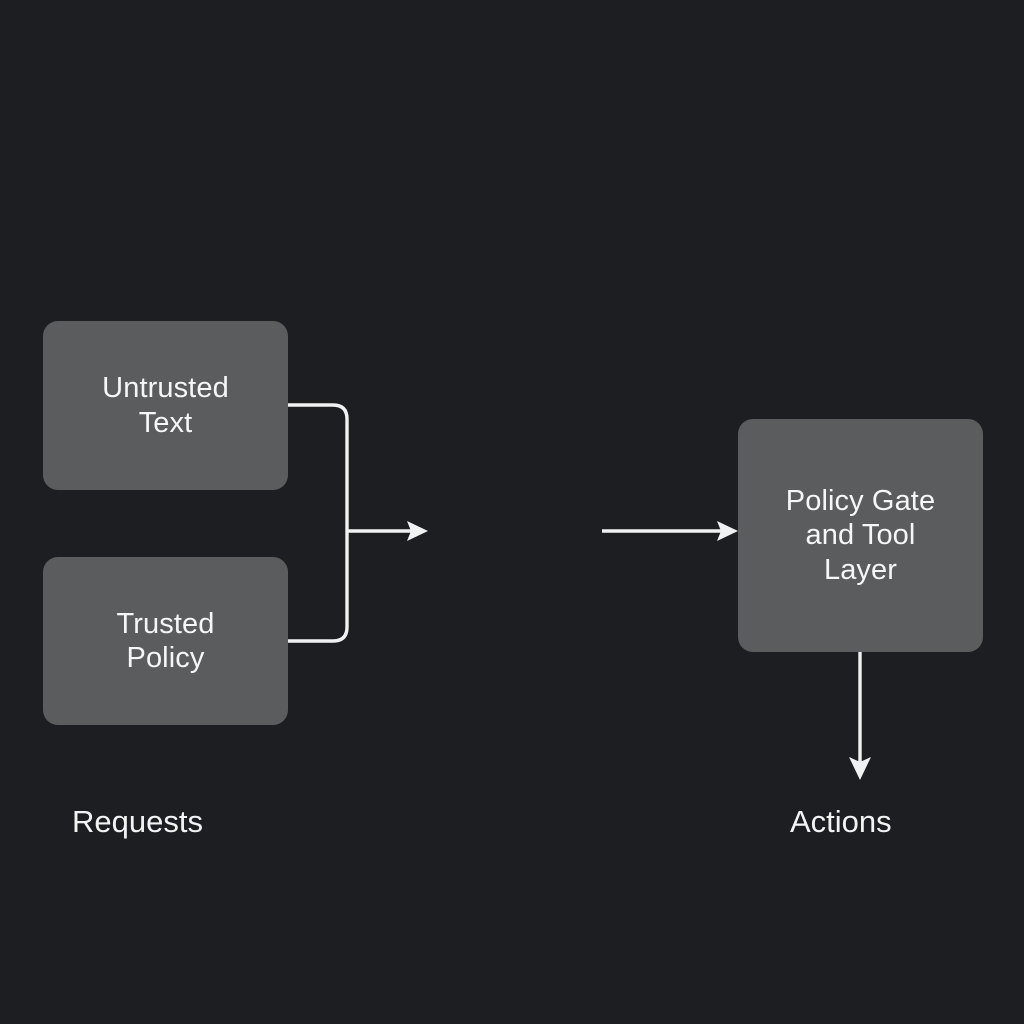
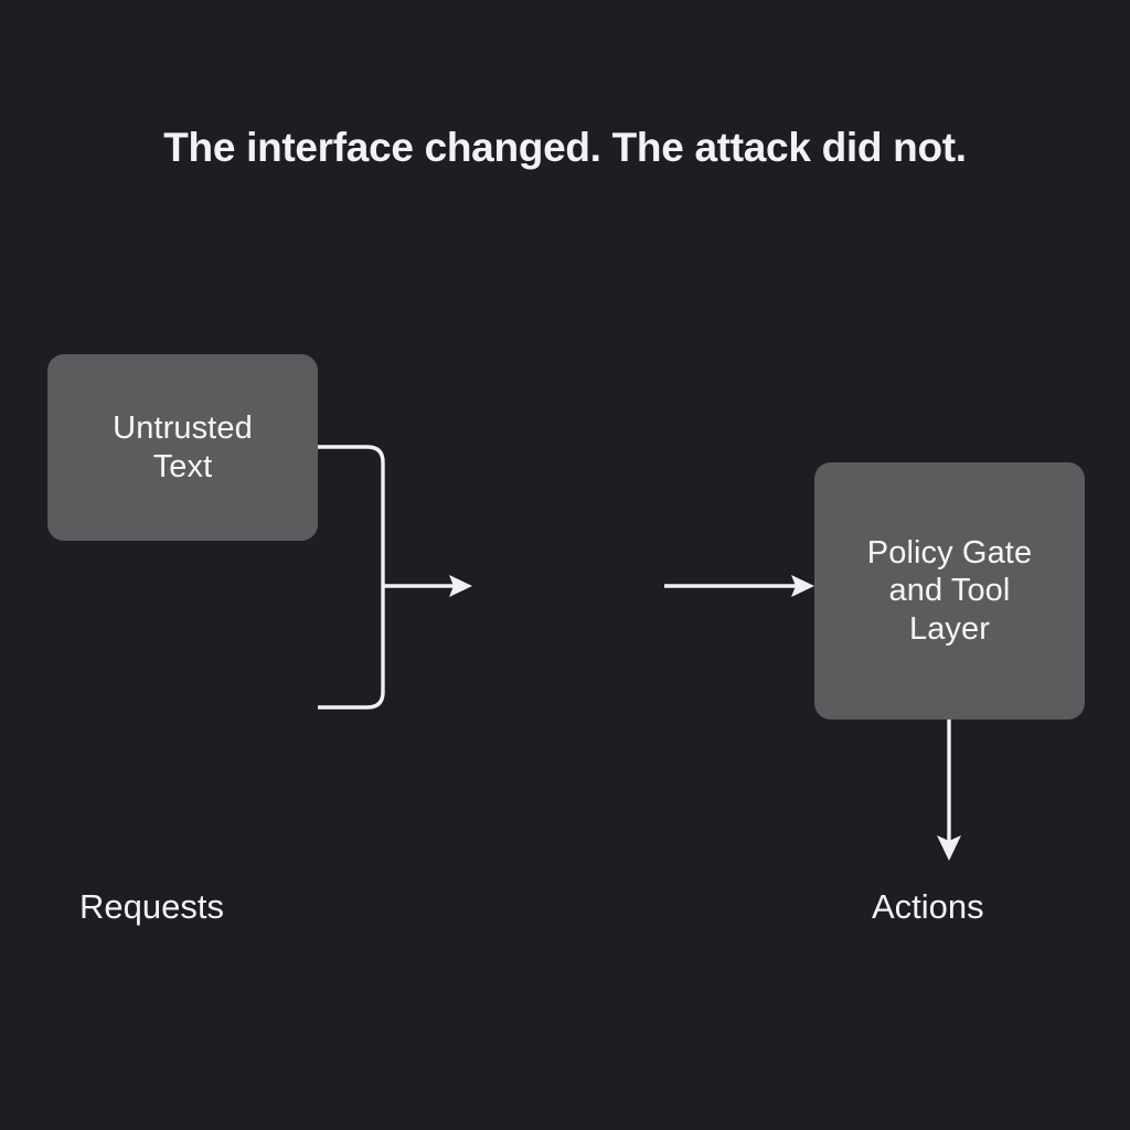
+ The interface changed. The attack did not.
  Untrusted
  Text
- Trusted
- Policy
  Policy Gate
  and Tool
  Layer
  Requests
  Actions
